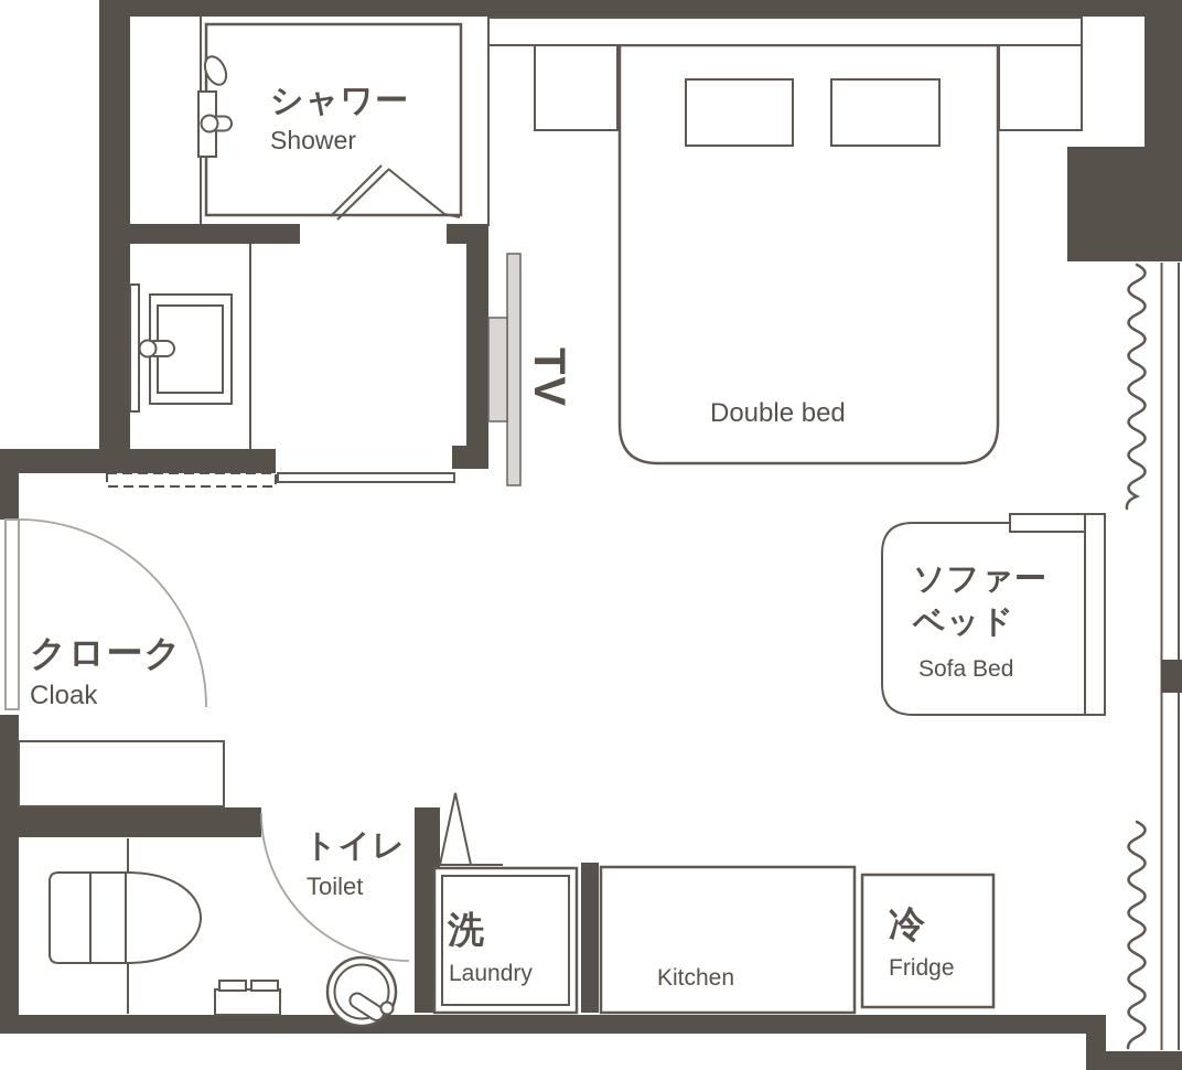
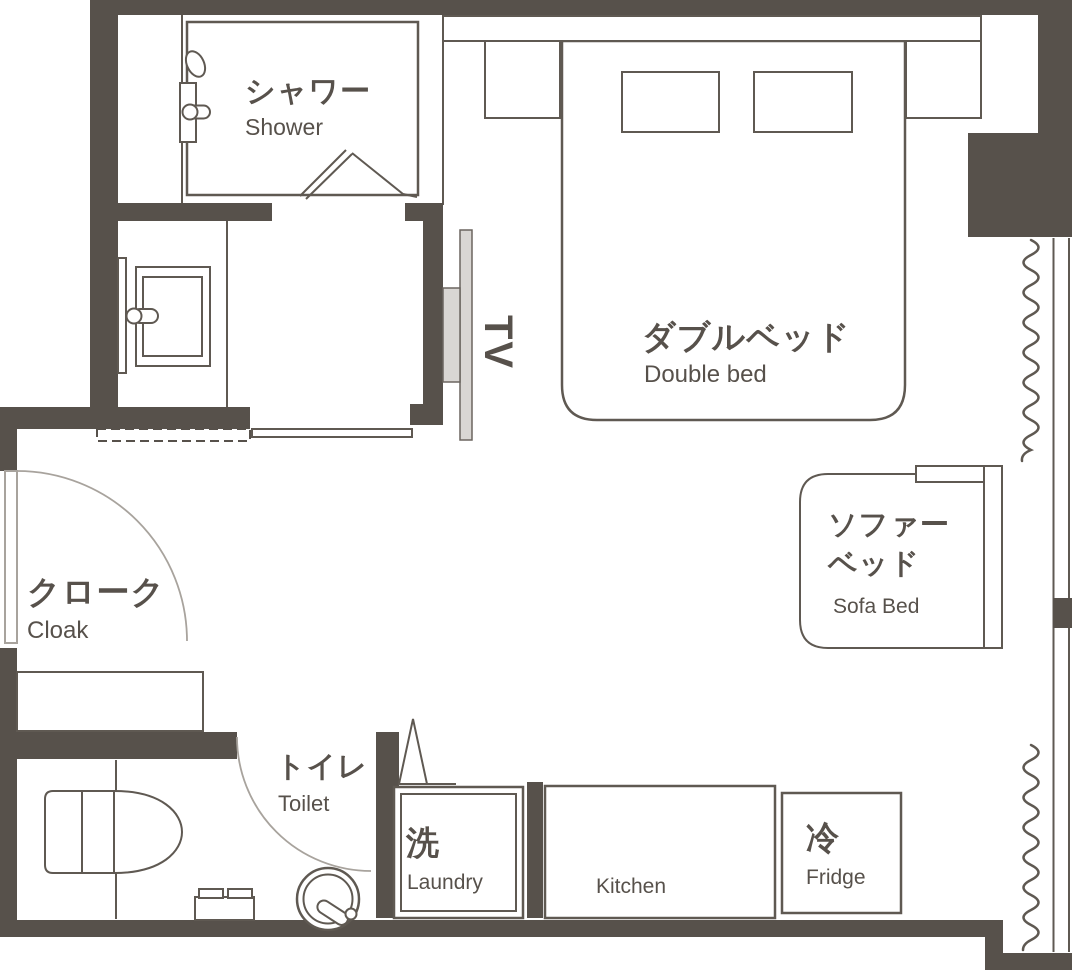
  シャワー
  Shower
+ ダブルベッド
  Double bed
  ソファー
  ベッド
  Sofa Bed
  クローク
  Cloak
  トイレ
  Toilet
  洗
  Laundry
  Kitchen
  冷
  Fridge
